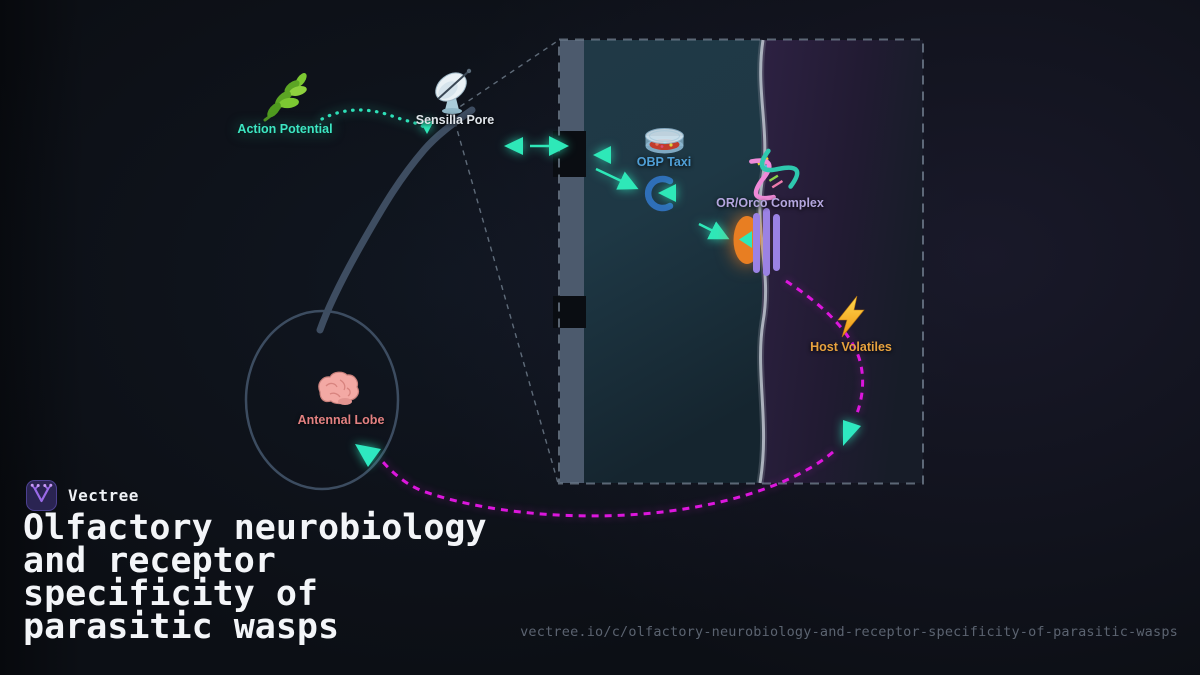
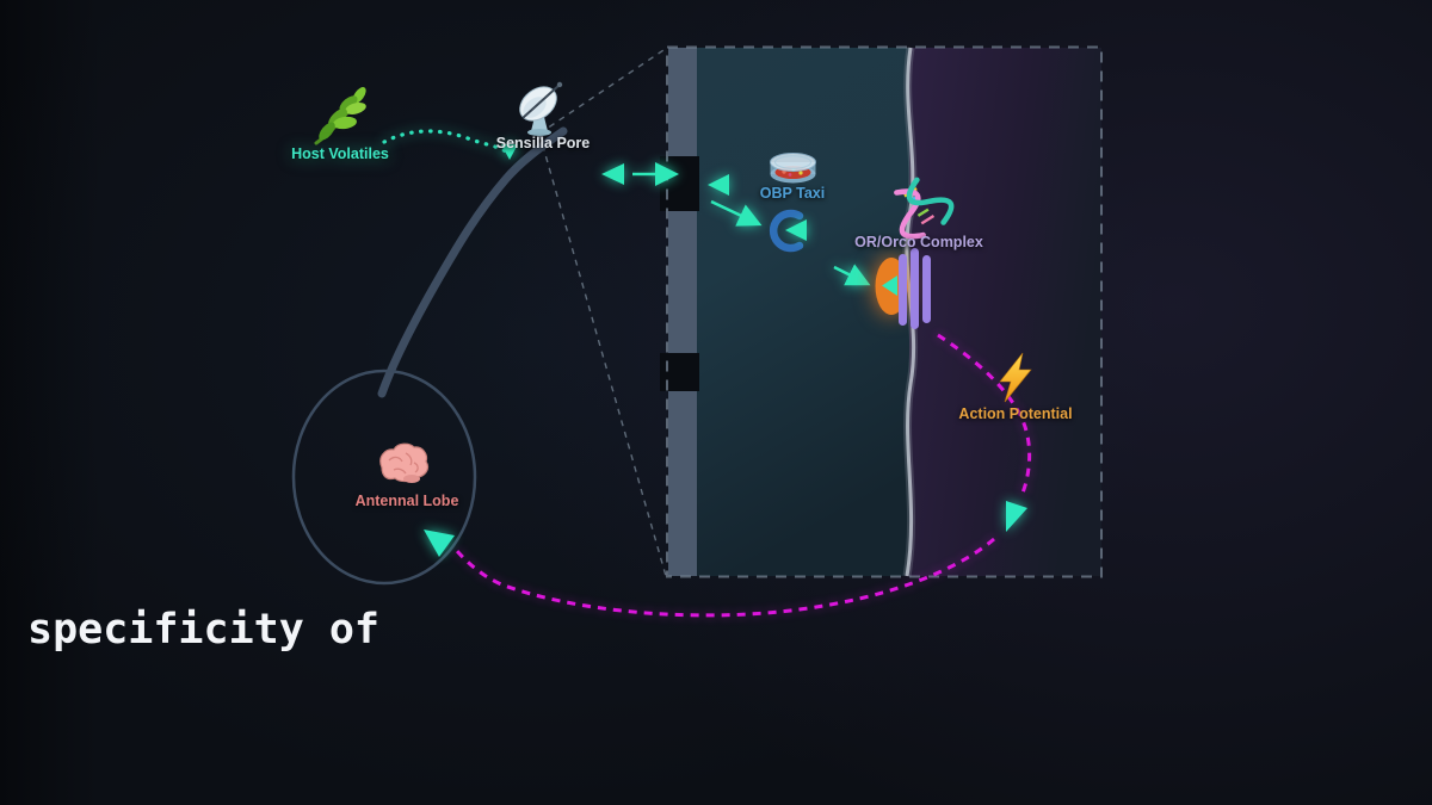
- Action Potential
+ Host Volatiles
  Sensilla Pore
  OBP Taxi
  OR/Orco Complex
- Host Volatiles
+ Action Potential
  Antennal Lobe
- Vectree
- Olfactory neurobiology
- and receptor
  specificity of
- parasitic wasps
- vectree.io/c/olfactory-neurobiology-and-receptor-specificity-of-parasitic-wasps
